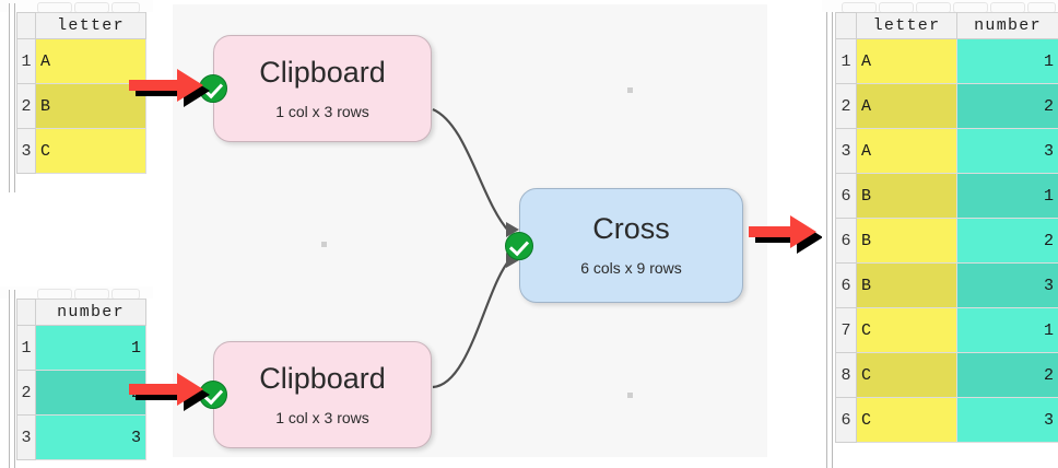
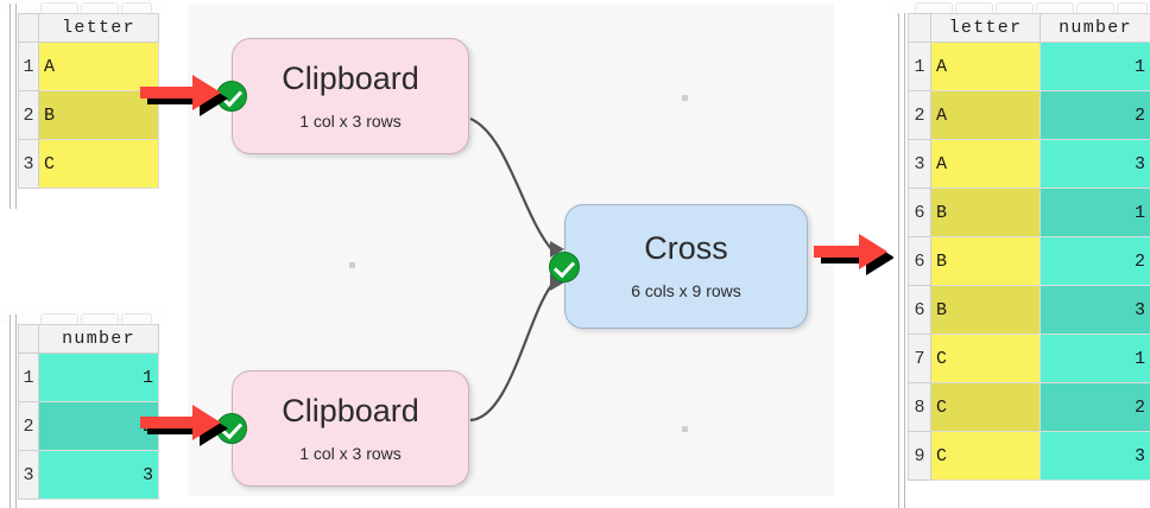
  	letter
  1	A
  2	B
  3	C
  	number
  1	1
  3	3
  Clipboard
  1 col x 3 rows
  Clipboard
  1 col x 3 rows
  Cross
  6 cols x 9 rows
  	letter	number
  1	A	1
  2	A	2
  3	A	3
  6	B	1
  6	B	2
  6	B	3
  7	C	1
  8	C	2
- 6	C	3
+ 9	C	3
